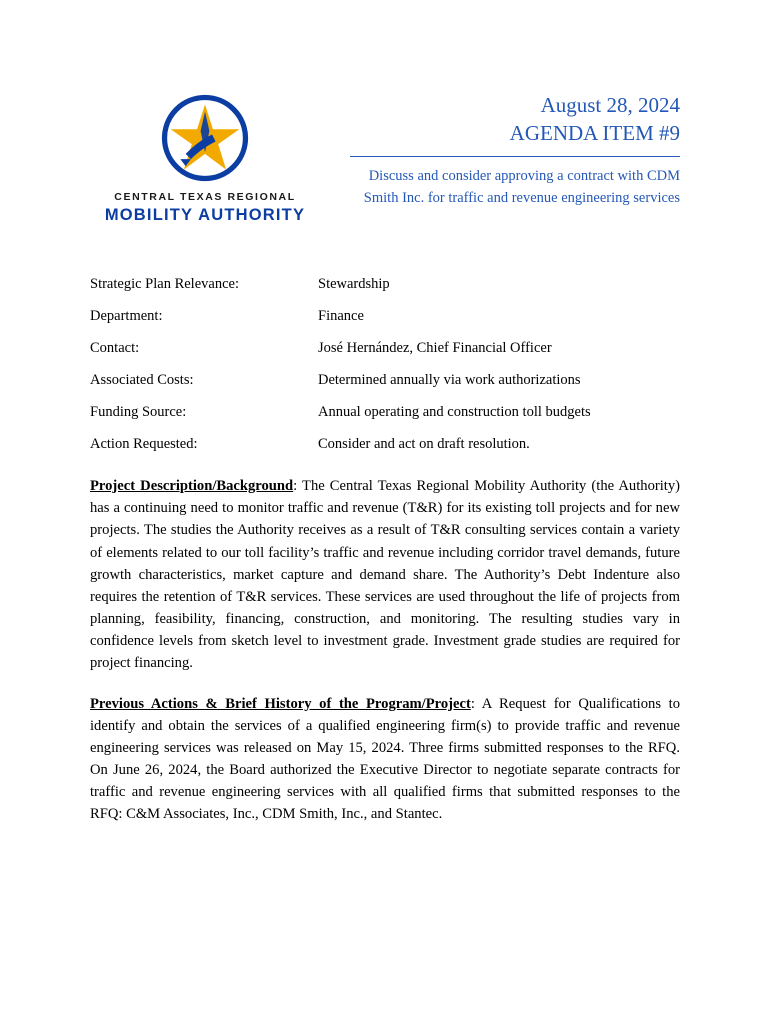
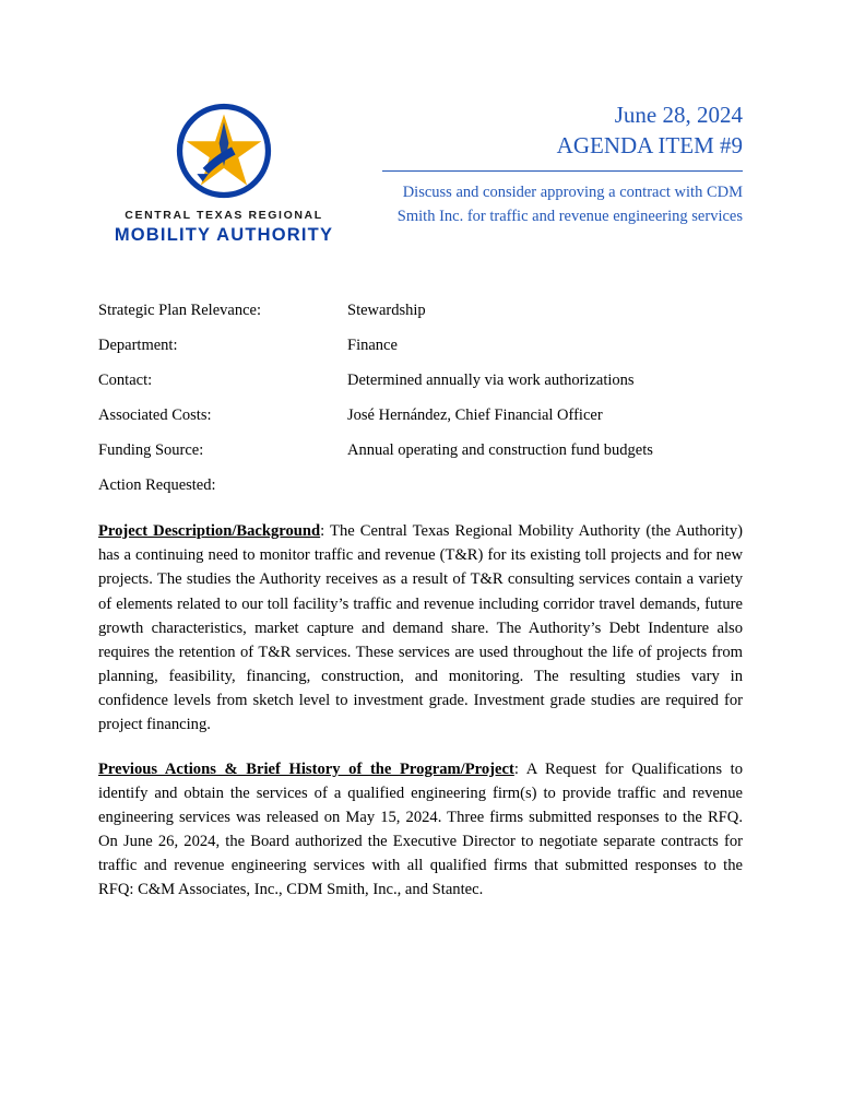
  CENTRAL TEXAS REGIONAL
  MOBILITY AUTHORITY
- August 28, 2024
+ June 28, 2024
  AGENDA ITEM #9
  Discuss and consider approving a contract with CDM Smith Inc. for traffic and revenue engineering services
  Strategic Plan Relevance:
  Stewardship
  Department:
  Finance
  Contact:
- José Hernández, Chief Financial Officer
+ Determined annually via work authorizations
  Associated Costs:
- Determined annually via work authorizations
+ José Hernández, Chief Financial Officer
  Funding Source:
- Annual operating and construction toll budgets
+ Annual operating and construction fund budgets
  Action Requested:
- Consider and act on draft resolution.
  Project Description/Background: The Central Texas Regional Mobility Authority (the Authority) has a continuing need to monitor traffic and revenue (T&R) for its existing toll projects and for new projects. The studies the Authority receives as a result of T&R consulting services contain a variety of elements related to our toll facility’s traffic and revenue including corridor travel demands, future growth characteristics, market capture and demand share. The Authority’s Debt Indenture also requires the retention of T&R services. These services are used throughout the life of projects from planning, feasibility, financing, construction, and monitoring. The resulting studies vary in confidence levels from sketch level to investment grade. Investment grade studies are required for project financing.
  Previous Actions & Brief History of the Program/Project: A Request for Qualifications to identify and obtain the services of a qualified engineering firm(s) to provide traffic and revenue engineering services was released on May 15, 2024. Three firms submitted responses to the RFQ. On June 26, 2024, the Board authorized the Executive Director to negotiate separate contracts for traffic and revenue engineering services with all qualified firms that submitted responses to the RFQ: C&M Associates, Inc., CDM Smith, Inc., and Stantec.
